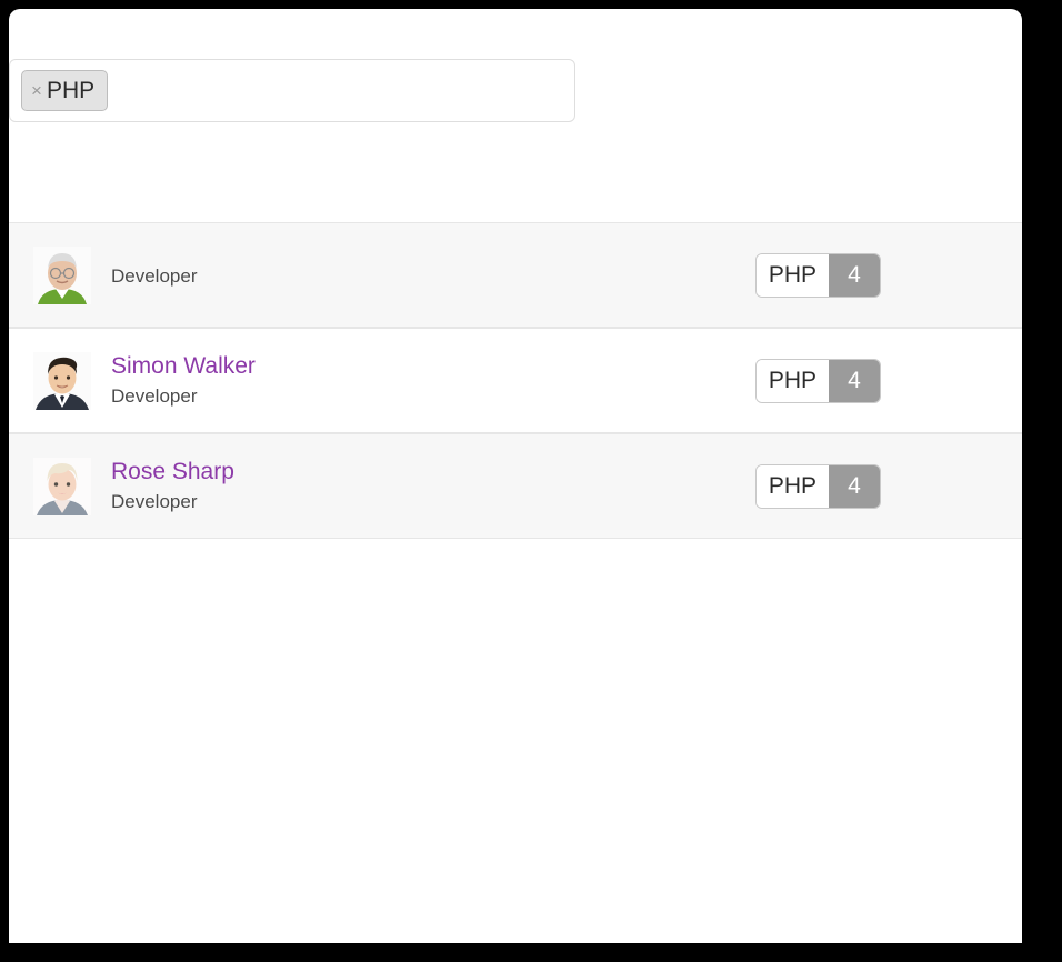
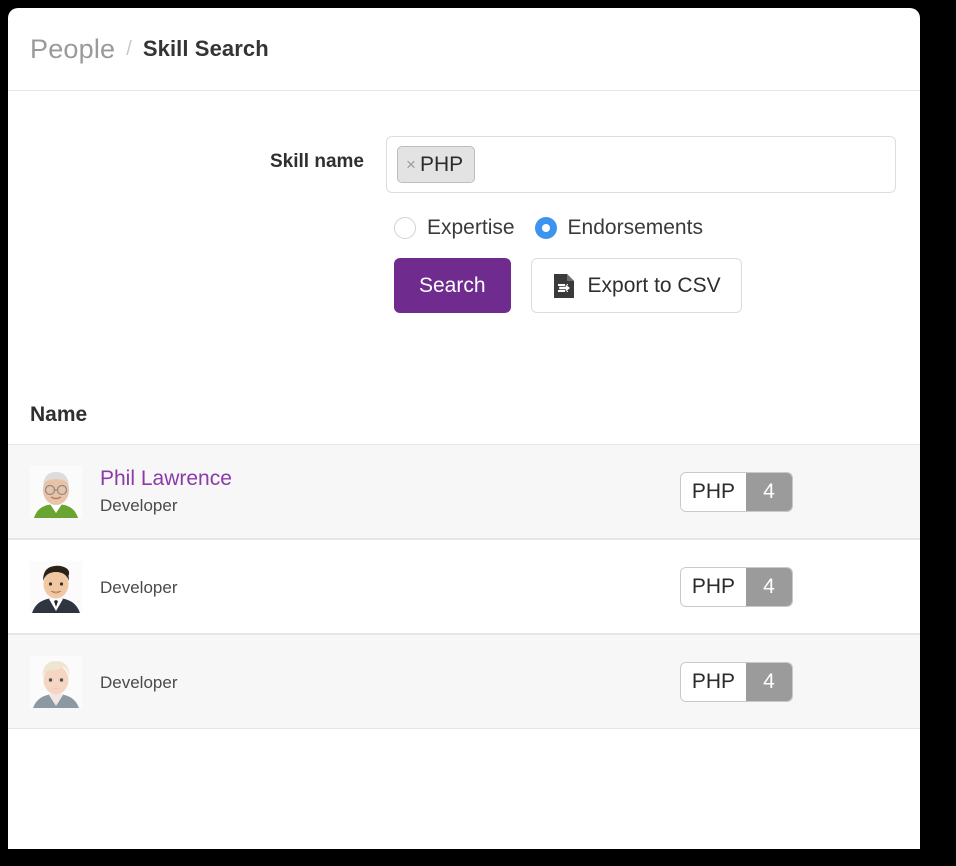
+ People
+ /
+ Skill Search
+ Skill name
  ×
  PHP
+ Expertise
+ Endorsements
+ Search
+ Export to CSV
+ Name
+ Phil Lawrence
  Developer
  PHP
  4
- Simon Walker
  Developer
  PHP
  4
- Rose Sharp
  Developer
  PHP
  4
